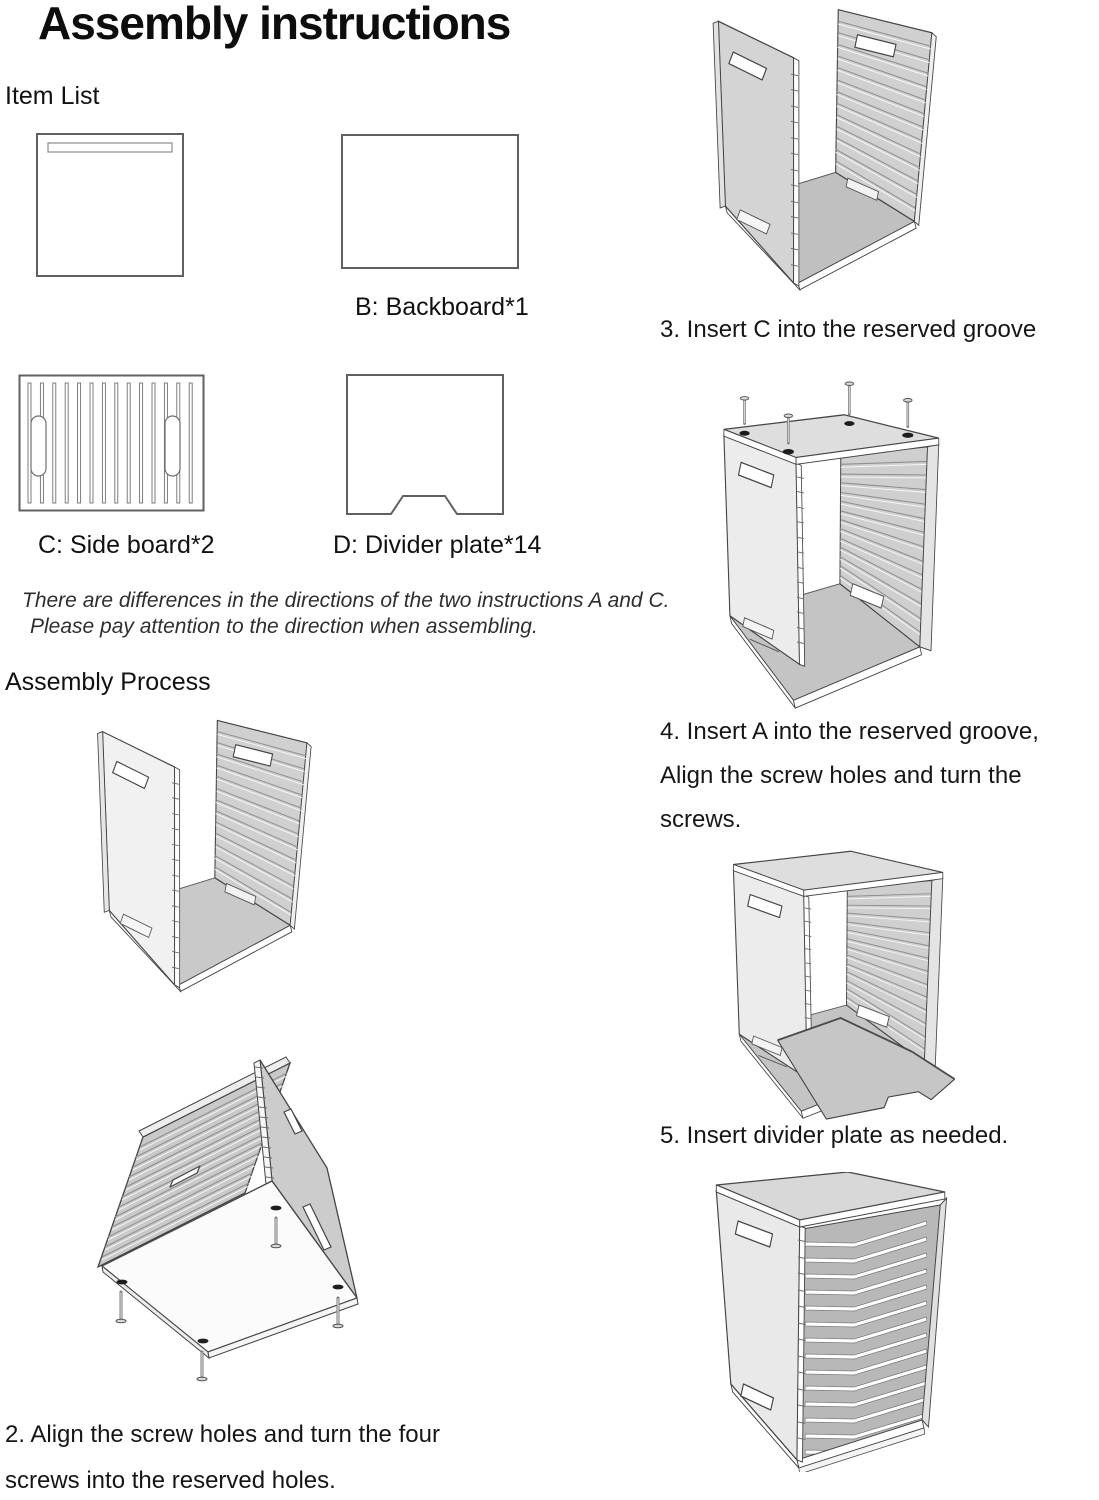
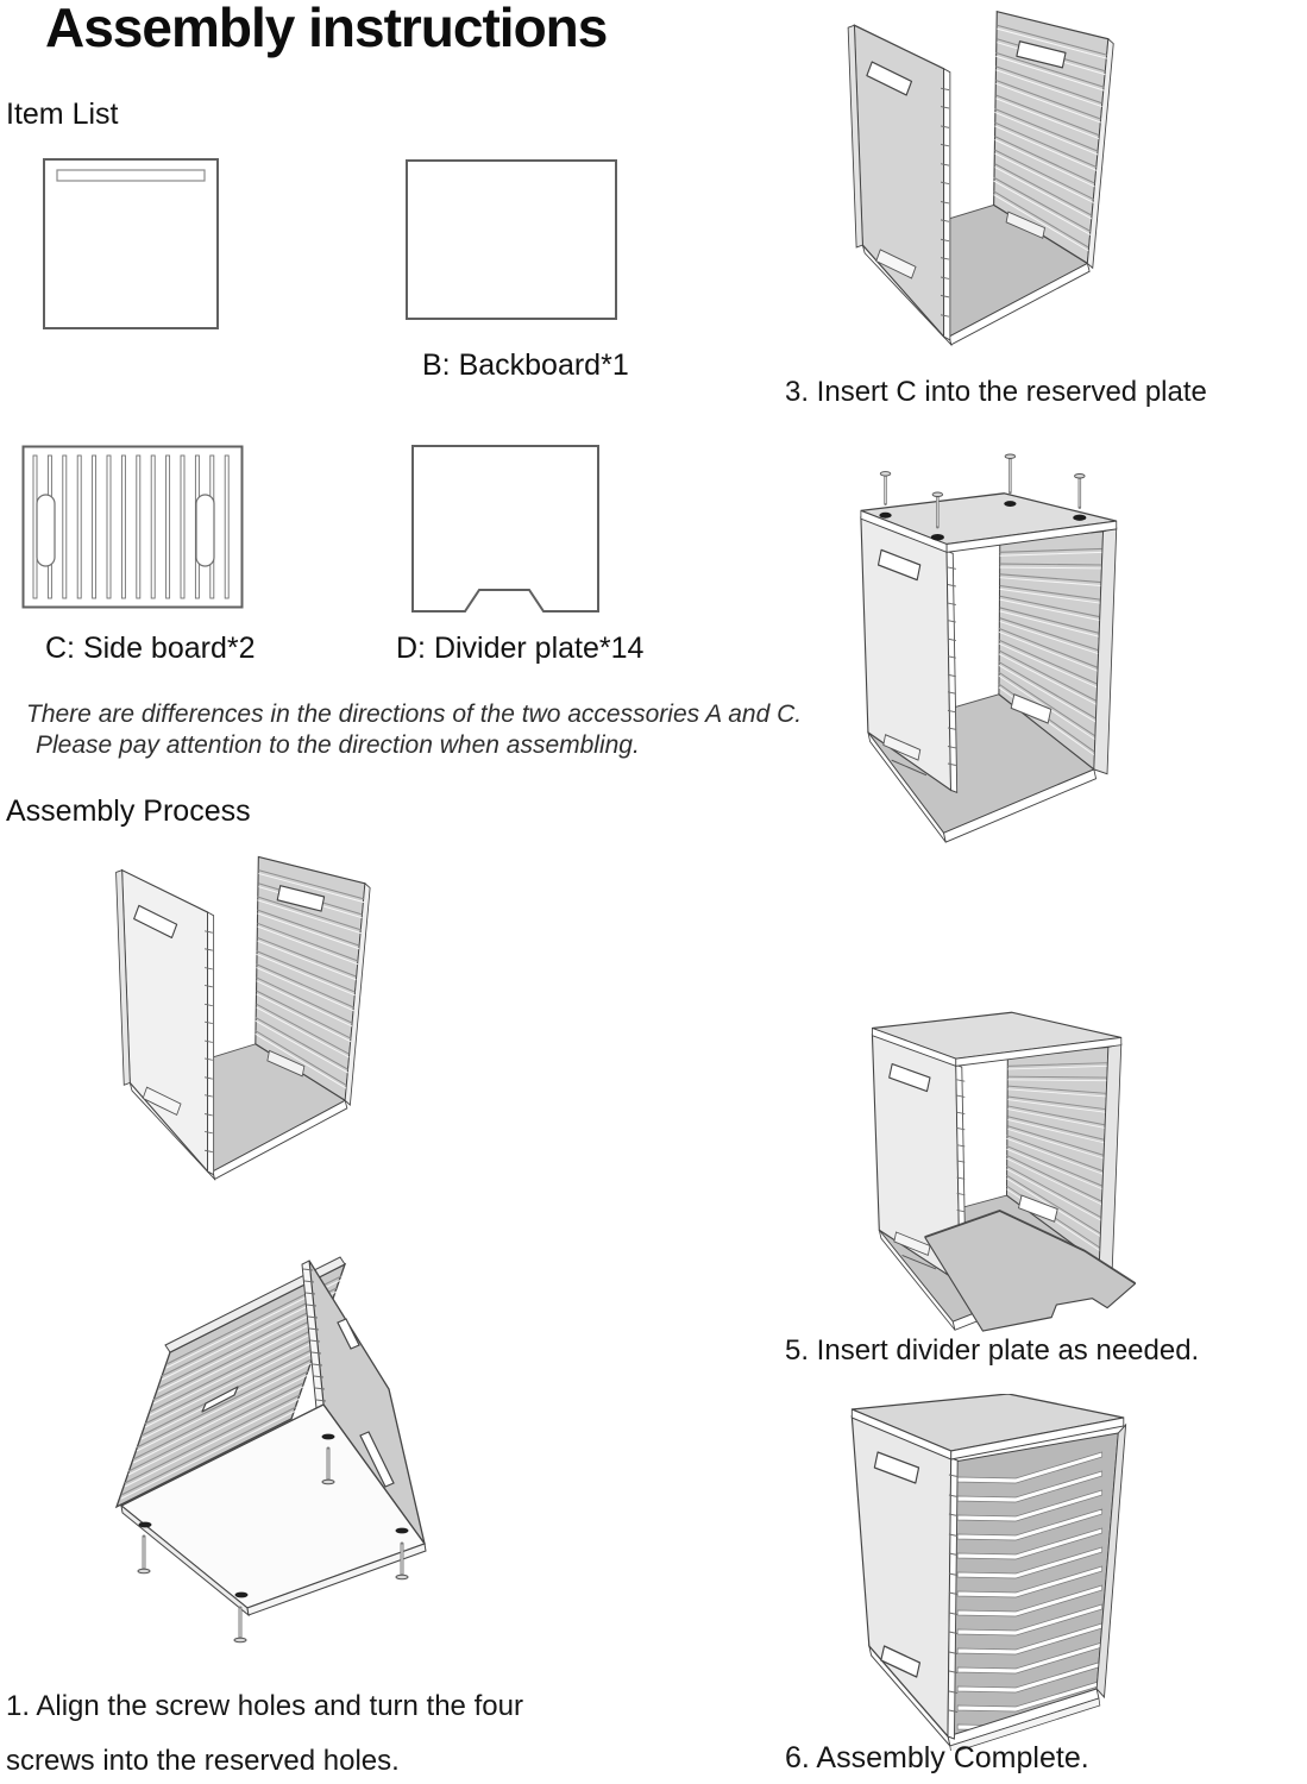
  Assembly instructions
  Item List
  B: Backboard*1
  C: Side board*2
  D: Divider plate*14
- There are differences in the directions of the two instructions A and C.
+ There are differences in the directions of the two accessories A and C.
  Please pay attention to the direction when assembling.
  Assembly Process
- 2. Align the screw holes and turn the four
+ 1. Align the screw holes and turn the four
  screws into the reserved holes.
- 3. Insert C into the reserved groove
+ 3. Insert C into the reserved plate
- 4. Insert A into the reserved groove,
- Align the screw holes and turn the screws.
  5. Insert divider plate as needed.
+ 6. Assembly Complete.
